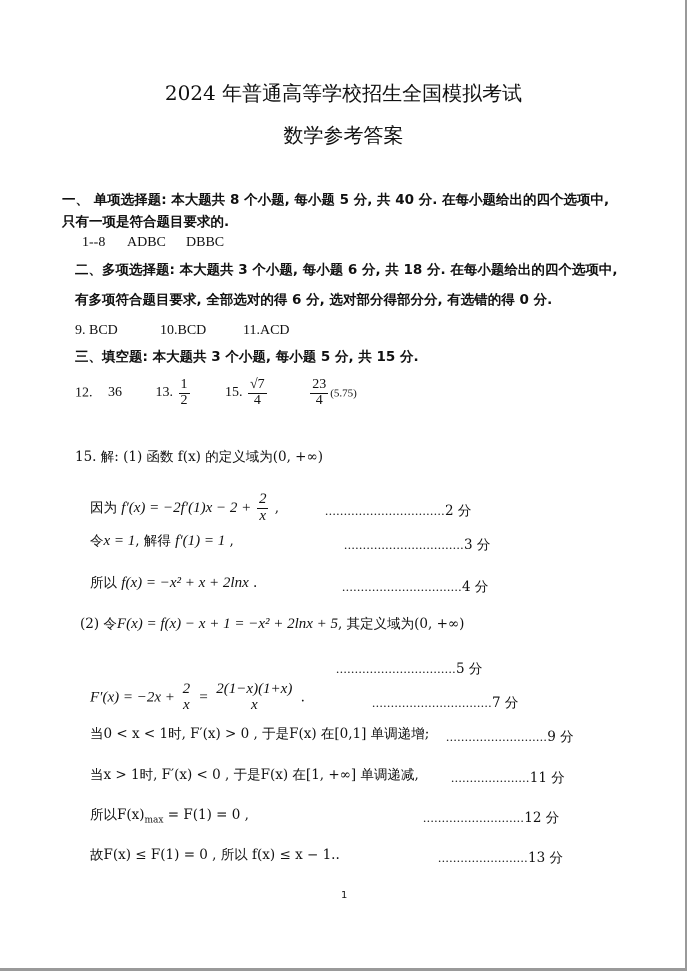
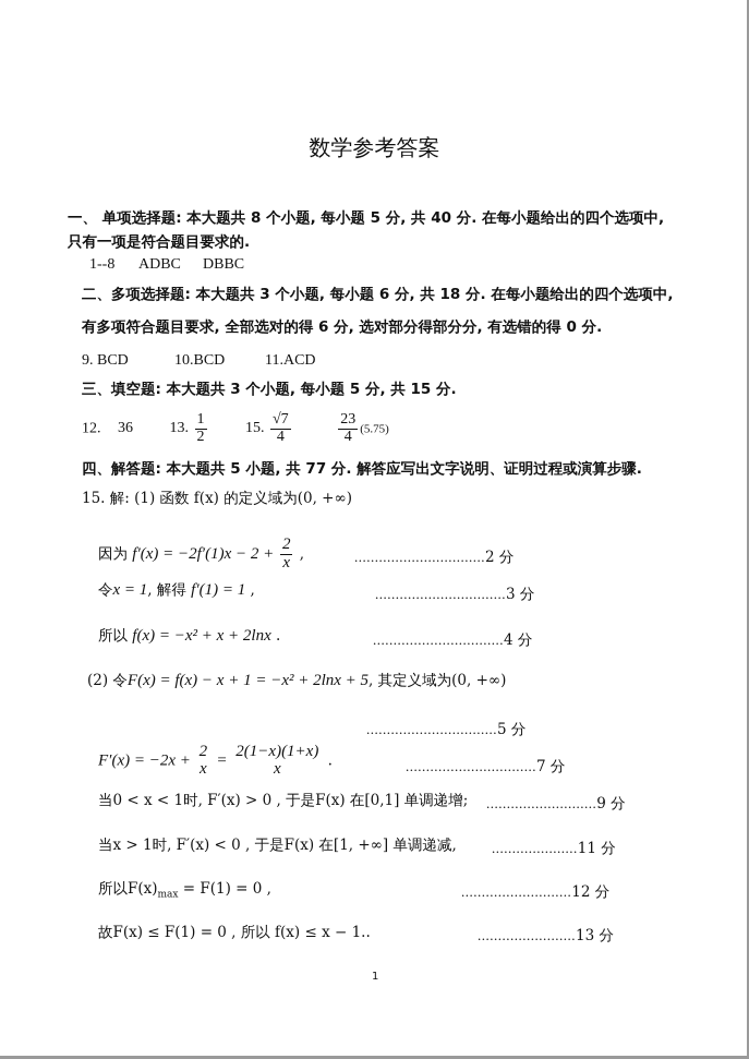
- 2024 年普通高等学校招生全国模拟考试
  数学参考答案
  一、 单项选择题: 本大题共 8 个小题, 每小题 5 分, 共 40 分. 在每小题给出的四个选项中,
  只有一项是符合题目要求的.
  1--8
  ADBC
  DBBC
  二、多项选择题: 本大题共 3 个小题, 每小题 6 分, 共 18 分. 在每小题给出的四个选项中,
  有多项符合题目要求, 全部选对的得 6 分, 选对部分得部分分, 有选错的得 0 分.
  9. BCD
  10.BCD
  11.ACD
  三、填空题: 本大题共 3 个小题, 每小题 5 分, 共 15 分.
  12. 36 13.
  1
  2
  15.
  √7
  4
  23
  4
  (5.75)
+ 四、解答题: 本大题共 5 小题, 共 77 分. 解答应写出文字说明、证明过程或演算步骤.
  15. 解: (1) 函数 f(x) 的定义域为(0, +∞)
  因为 f′(x) = −2f′(1)x − 2 +
  2
  x
  ,
  ................................2 分
  令x = 1, 解得 f′(1) = 1 ,
  ................................3 分
  所以 f(x) = −x² + x + 2lnx .
  ................................4 分
  (2) 令F(x) = f(x) − x + 1 = −x² + 2lnx + 5, 其定义域为(0, +∞)
  ................................5 分
  F′(x) = −2x +
  2
  x
  =
  2(1−x)(1+x)
  x
  .
  ................................7 分
  当0 < x < 1时, F′(x) > 0 , 于是F(x) 在[0,1] 单调递增;
  ...........................9 分
  当x > 1时, F′(x) < 0 , 于是F(x) 在[1, +∞] 单调递减,
  .....................11 分
  所以F(x)max = F(1) = 0 ,
  ...........................12 分
  故F(x) ≤ F(1) = 0 , 所以 f(x) ≤ x − 1..
  ........................13 分
  1
